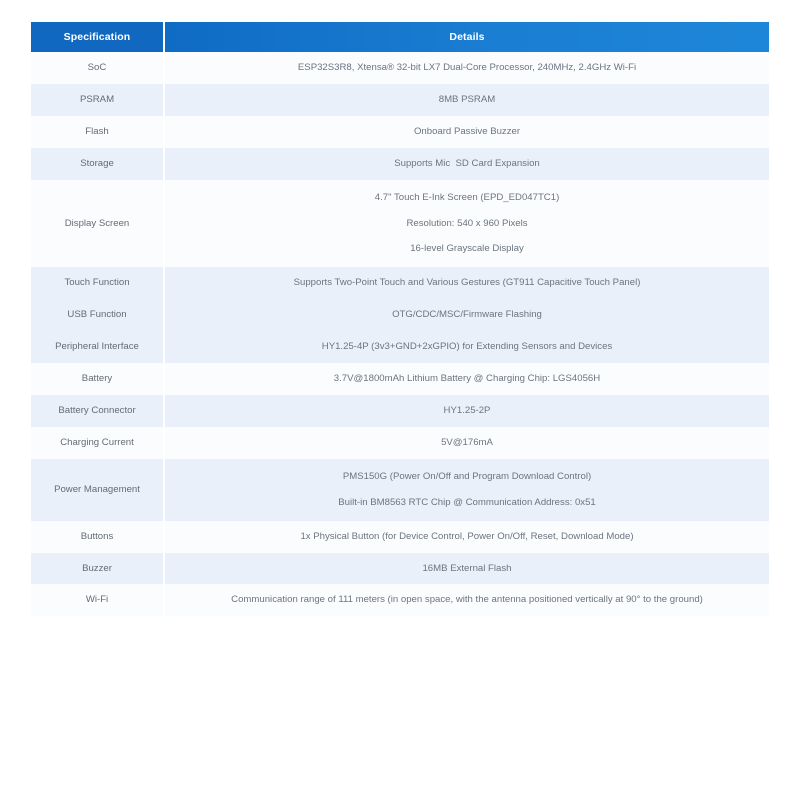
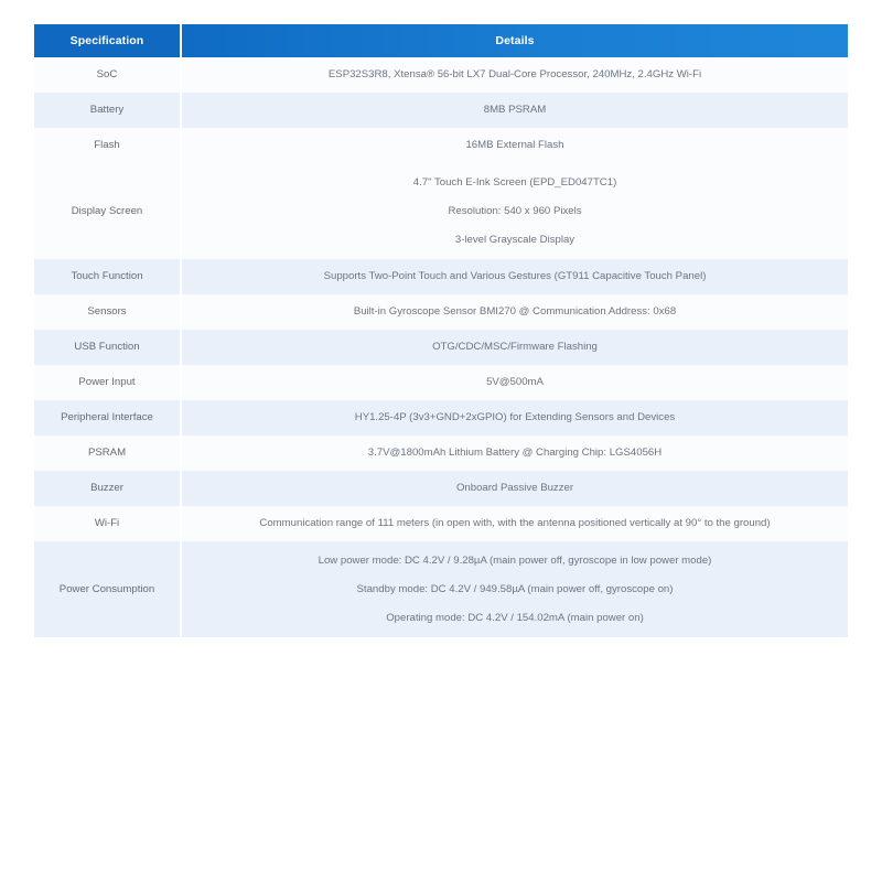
  Specification		Details
- SoC		ESP32S3R8, Xtensa® 32-bit LX7 Dual-Core Processor, 240MHz, 2.4GHz Wi-Fi
+ SoC		ESP32S3R8, Xtensa® 56-bit LX7 Dual-Core Processor, 240MHz, 2.4GHz Wi-Fi
- PSRAM		8MB PSRAM
+ Battery		8MB PSRAM
- Flash		Onboard Passive Buzzer
+ Flash		16MB External Flash
- Storage		Supports Mic SD Card Expansion
- Display Screen		4.7" Touch E-Ink Screen (EPD_ED047TC1)Resolution: 540 x 960 Pixels16-level Grayscale Display
+ Display Screen		4.7" Touch E-Ink Screen (EPD_ED047TC1)Resolution: 540 x 960 Pixels3-level Grayscale Display
  Touch Function		Supports Two-Point Touch and Various Gestures (GT911 Capacitive Touch Panel)
+ Sensors		Built-in Gyroscope Sensor BMI270 @ Communication Address: 0x68
  USB Function		OTG/CDC/MSC/Firmware Flashing
+ Power Input		5V@500mA
  Peripheral Interface		HY1.25-4P (3v3+GND+2xGPIO) for Extending Sensors and Devices
- Battery		3.7V@1800mAh Lithium Battery @ Charging Chip: LGS4056H
+ PSRAM		3.7V@1800mAh Lithium Battery @ Charging Chip: LGS4056H
- Battery Connector		HY1.25-2P
- Charging Current		5V@176mA
- Power Management		PMS150G (Power On/Off and Program Download Control)Built-in BM8563 RTC Chip @ Communication Address: 0x51
- Buttons		1x Physical Button (for Device Control, Power On/Off, Reset, Download Mode)
- Buzzer		16MB External Flash
+ Buzzer		Onboard Passive Buzzer
- Wi-Fi		Communication range of 111 meters (in open space, with the antenna positioned vertically at 90° to the ground)
+ Wi-Fi		Communication range of 111 meters (in open with, with the antenna positioned vertically at 90° to the ground)
+ Power Consumption		Low power mode: DC 4.2V / 9.28µA (main power off, gyroscope in low power mode)Standby mode: DC 4.2V / 949.58µA (main power off, gyroscope on)Operating mode: DC 4.2V / 154.02mA (main power on)
